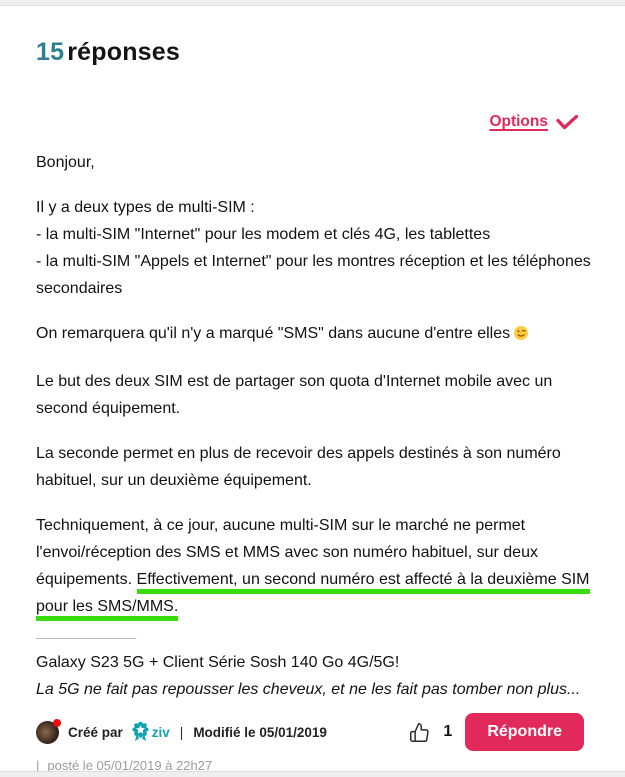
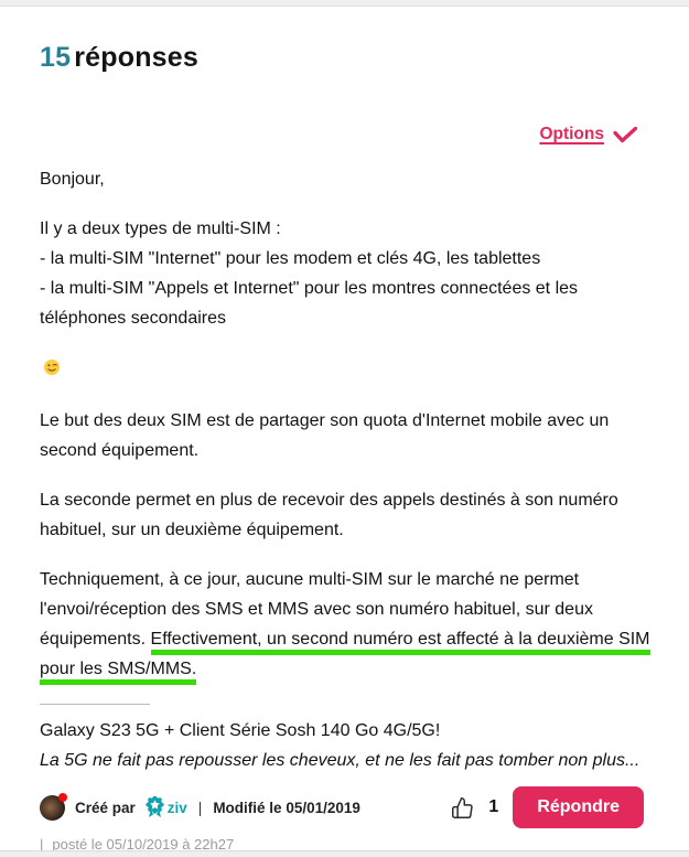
  15réponses
  Options
  Bonjour,
  Il y a deux types de multi-SIM :
  - la multi-SIM "Internet" pour les modem et clés 4G, les tablettes
- - la multi-SIM "Appels et Internet" pour les montres réception et les téléphones secondaires
+ - la multi-SIM "Appels et Internet" pour les montres connectées et les téléphones secondaires
- On remarquera qu'il n'y a marqué "SMS" dans aucune d'entre elles
  Le but des deux SIM est de partager son quota d'Internet mobile avec un second équipement.
  La seconde permet en plus de recevoir des appels destinés à son numéro habituel, sur un deuxième équipement.
  Techniquement, à ce jour, aucune multi-SIM sur le marché ne permet l'envoi/réception des SMS et MMS avec son numéro habituel, sur deux équipements. Effectivement, un second numéro est affecté à la deuxième SIM pour les SMS/MMS.
  Galaxy S23 5G + Client Série Sosh 140 Go 4G/5G!
  La 5G ne fait pas repousser les cheveux, et ne les fait pas tomber non plus...
  Créé par
  ziv
  |
  Modifié le 05/01/2019
  1
  Répondre
  |
- posté le 05/01/2019 à 22h27
+ posté le 05/10/2019 à 22h27
